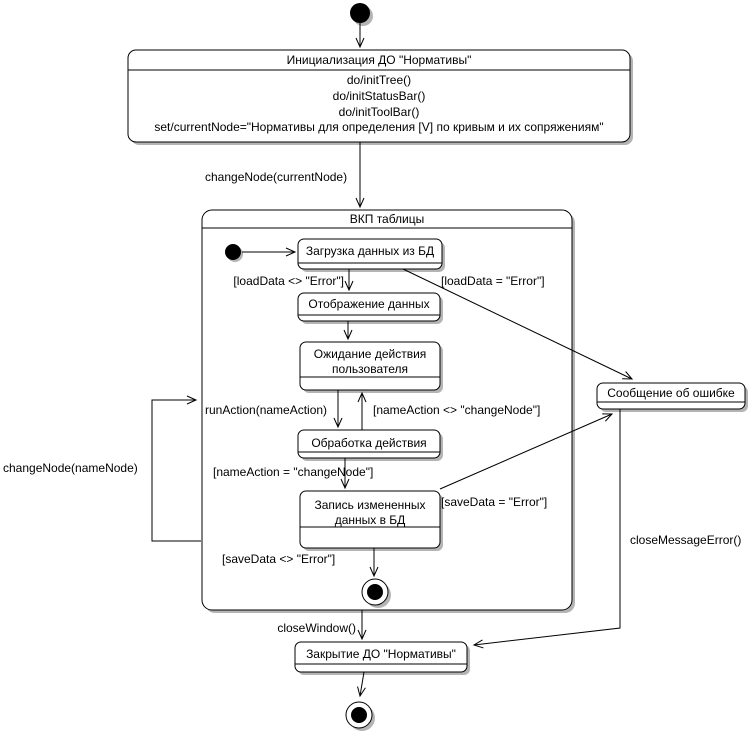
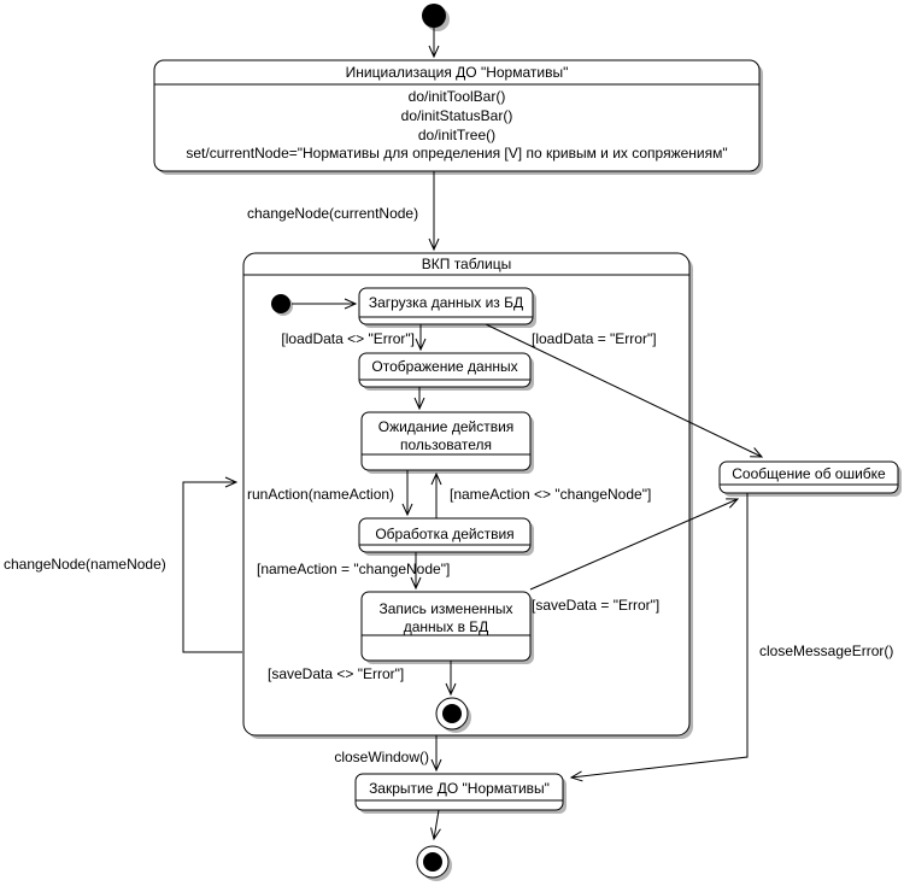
  Инициализация ДО "Нормативы"
- do/initTree()
+ do/initToolBar()
  do/initStatusBar()
- do/initToolBar()
+ do/initTree()
  set/currentNode="Нормативы для определения [V] по кривым и их сопряжениям"
  changeNode(currentNode)
  ВКП таблицы
  Загрузка данных из БД
  [loadData <> "Error"]
  [loadData = "Error"]
  Отображение данных
  Ожидание действия
  пользователя
  runAction(nameAction)
  [nameAction <> "changeNode"]
  Обработка действия
  [nameAction = "changeNode"]
  Запись измененных
  данных в БД
  [saveData = "Error"]
  [saveData <> "Error"]
  Сообщение об ошибке
  closeMessageError()
  changeNode(nameNode)
  closeWindow()
  Закрытие ДО "Нормативы"
